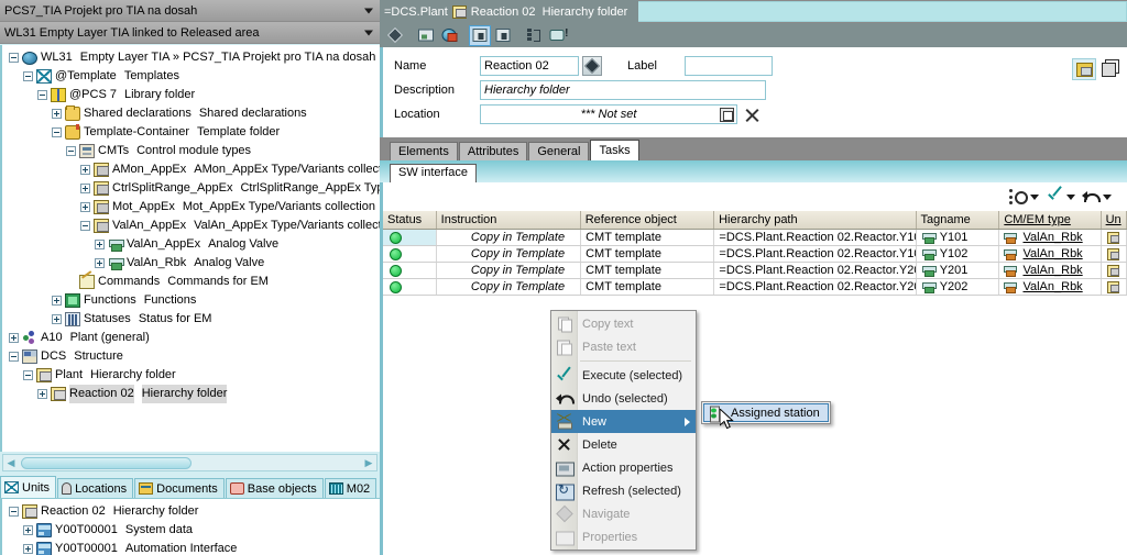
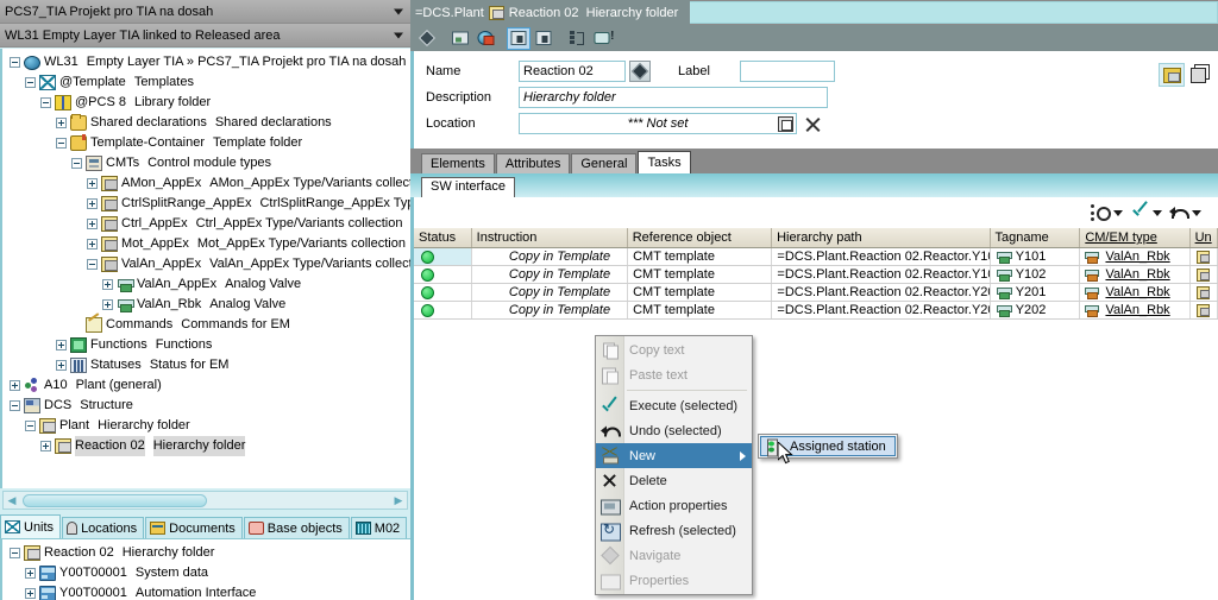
  PCS7_TIA Projekt pro TIA na dosah
  WL31 Empty Layer TIA linked to Released area
  WL31
  Empty Layer TIA » PCS7_TIA Projekt pro TIA na dosah
  @Template
  Templates
- @PCS 7
+ @PCS 8
  Library folder
  Shared declarations
  Shared declarations
  Template-Container
  Template folder
  CMTs
  Control module types
  AMon_AppEx
  AMon_AppEx Type/Variants collec
  CtrlSplitRange_AppEx
+ Ctrl_AppEx
+ Ctrl_AppEx Type/Variants collection
  Mot_AppEx
  Mot_AppEx Type/Variants collection
  ValAn_AppEx
  ValAn_AppEx Type/Variants collec
  ValAn_AppEx
  Analog Valve
  ValAn_Rbk
  Analog Valve
  Commands
  Commands for EM
  Functions
  Functions
  Statuses
  Status for EM
  A10
  Plant (general)
  DCS
  Structure
  Plant
  Hierarchy folder
  Reaction 02
  Hierarchy folder
  ◀
  ▶
  Units
  Locations
  Documents
  Base objects
  M02
  Reaction 02
  Hierarchy folder
  Y00T00001
  System data
  Y00T00001
  Automation Interface
  =DCS.Plant
  Reaction 02
  Hierarchy folder
  Name
  Reaction 02
  Label
  Description
  Hierarchy folder
  Location
  *** Not set
  Elements
  Attributes
  General
  Tasks
  SW interface
  Status
  Instruction
  Reference object
  Hierarchy path
  Tagname
  CM/EM type
  Un
  Copy in Template
  CMT template
  =DCS.Plant.Reaction 02.Reactor.Y1
  Y101
  ValAn_Rbk
  Copy in Template
  CMT template
  =DCS.Plant.Reaction 02.Reactor.Y1
  Y102
  ValAn_Rbk
  Copy in Template
  CMT template
  =DCS.Plant.Reaction 02.Reactor.Y2
  Y201
  ValAn_Rbk
  Copy in Template
  CMT template
  =DCS.Plant.Reaction 02.Reactor.Y2
  Y202
  ValAn_Rbk
  Copy text
  Paste text
  Execute (selected)
  Undo (selected)
  New
  Delete
  Action properties
  Refresh (selected)
  Navigate
  Properties
  Assigned station
